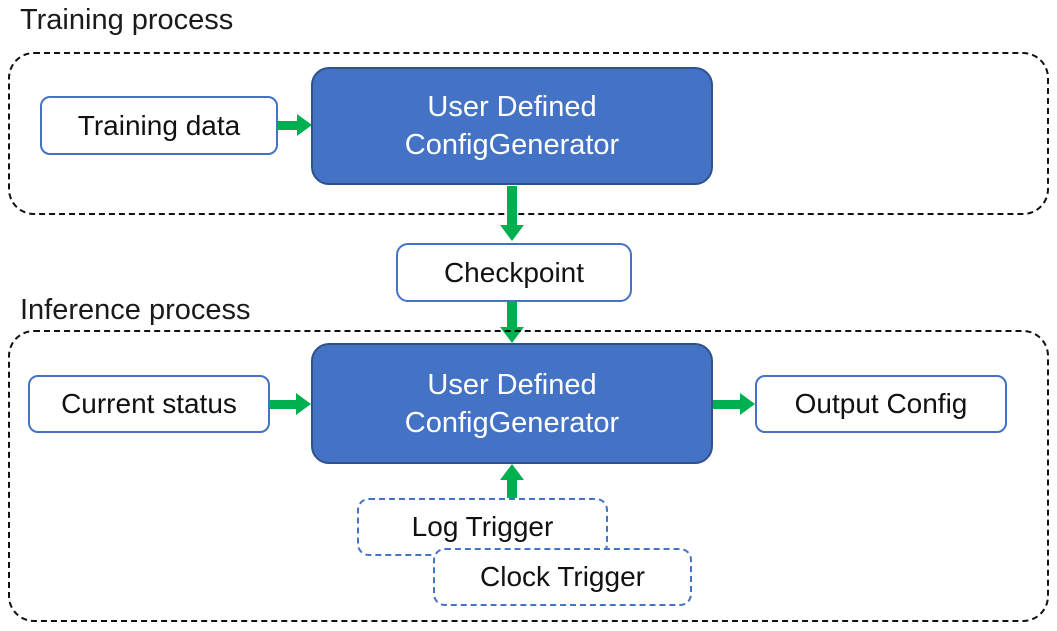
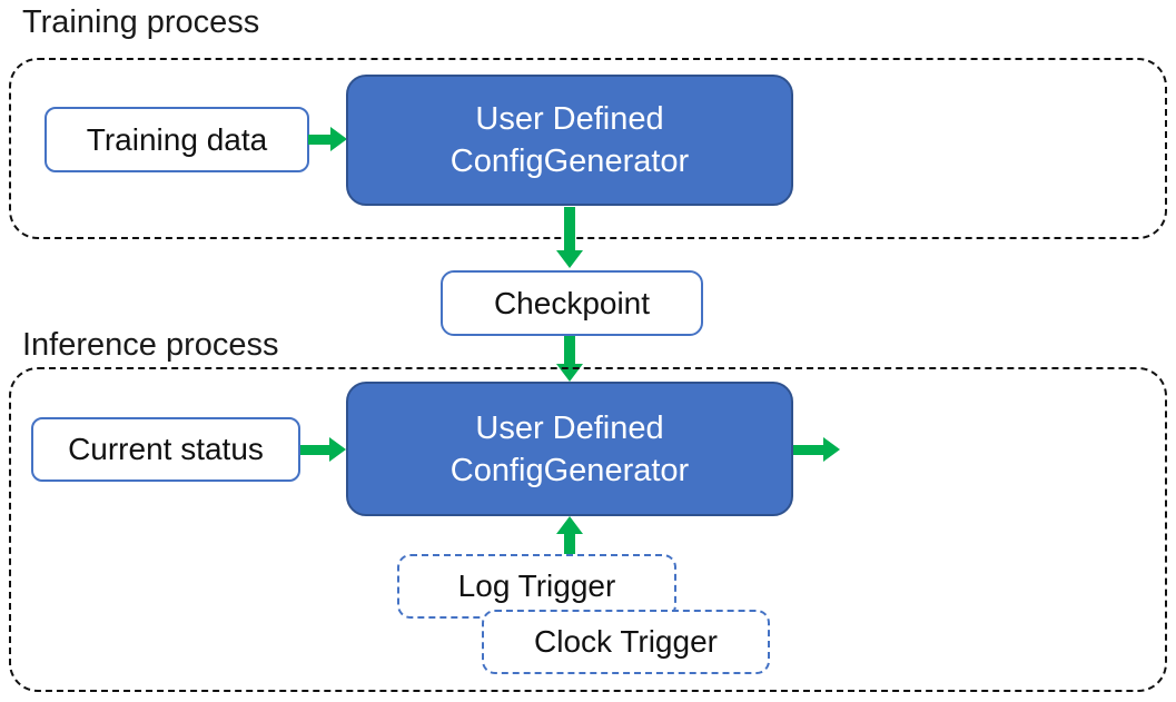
  Training process
  Training data
  User Defined
  ConfigGenerator
  Checkpoint
  Inference process
  Current status
  User Defined
  ConfigGenerator
- Output Config
  Log Trigger
  Clock Trigger
